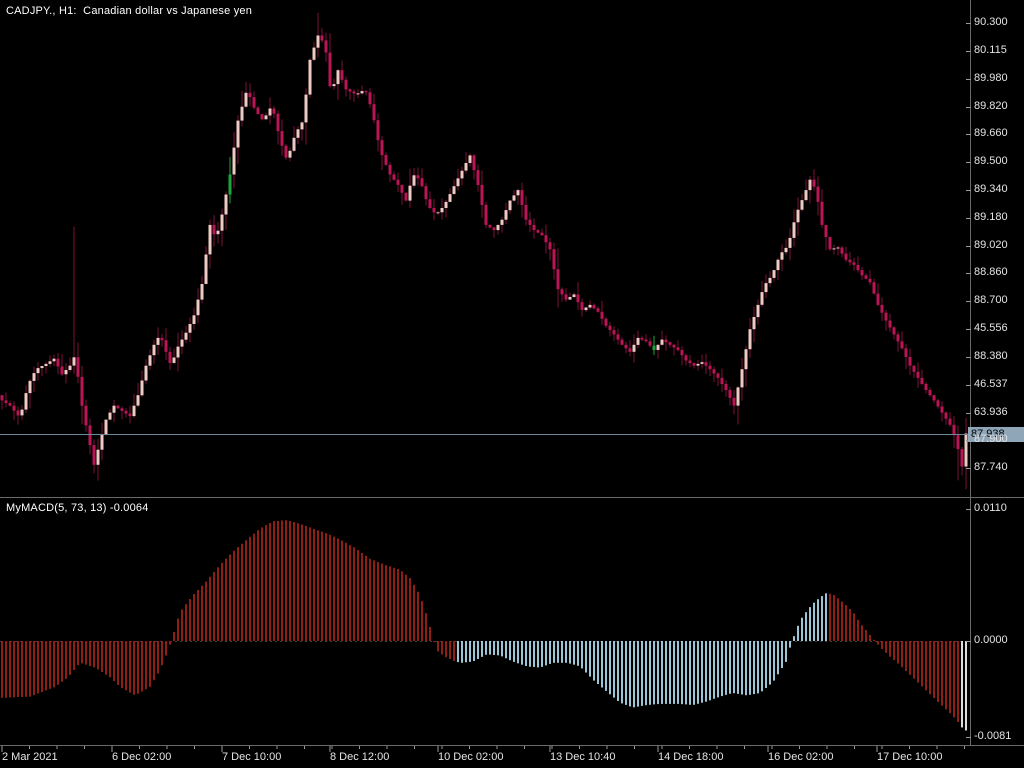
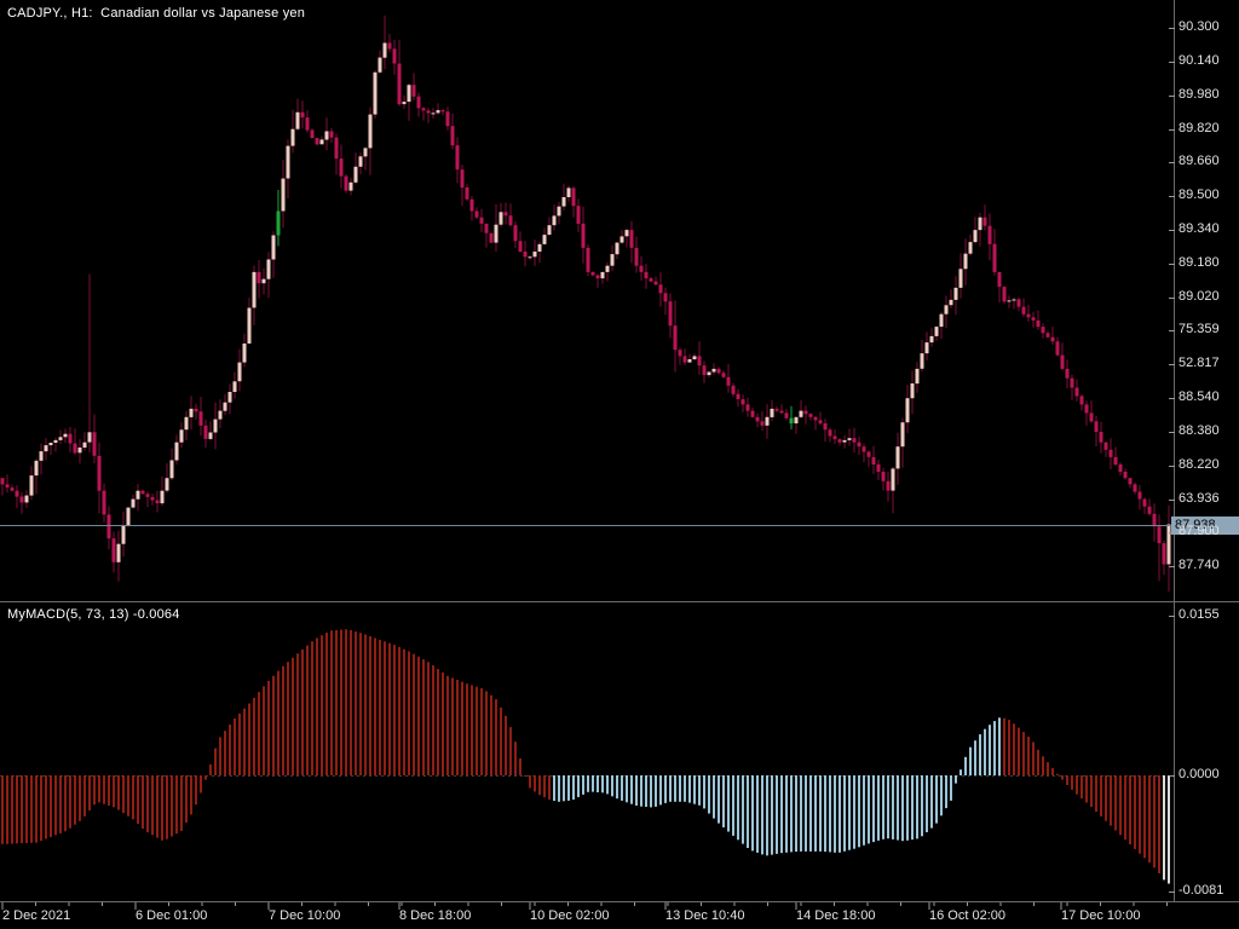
  CADJPY., H1: Canadian dollar vs Japanese yen
  MyMACD(5, 73, 13) -0.0064
  87.938
  90.300
- 80.115
+ 90.140
  89.980
  89.820
  89.660
  89.500
  89.340
  89.180
  89.020
- 88.860
+ 75.359
- 88.700
+ 52.817
- 45.556
+ 88.540
  88.380
- 46.537
+ 88.220
  63.936
  87.900
  87.740
- 0.0110
+ 0.0155
  0.0000
  -0.0081
- 2 Mar 2021
+ 2 Dec 2021
- 6 Dec 02:00
+ 6 Dec 01:00
  7 Dec 10:00
- 8 Dec 12:00
+ 8 Dec 18:00
  10 Dec 02:00
  13 Dec 10:40
  14 Dec 18:00
- 16 Dec 02:00
+ 16 Oct 02:00
  17 Dec 10:00
